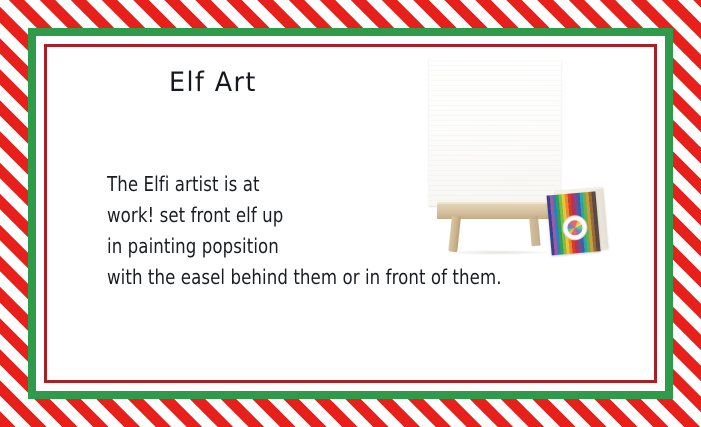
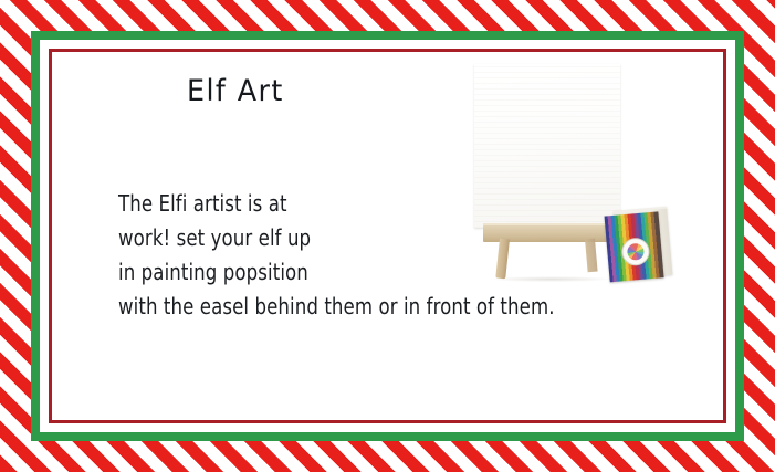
  Elf Art
  The Elfi artist is at
- work! set front elf up
+ work! set your elf up
  in painting popsition
  with the easel behind them or in front of them.
